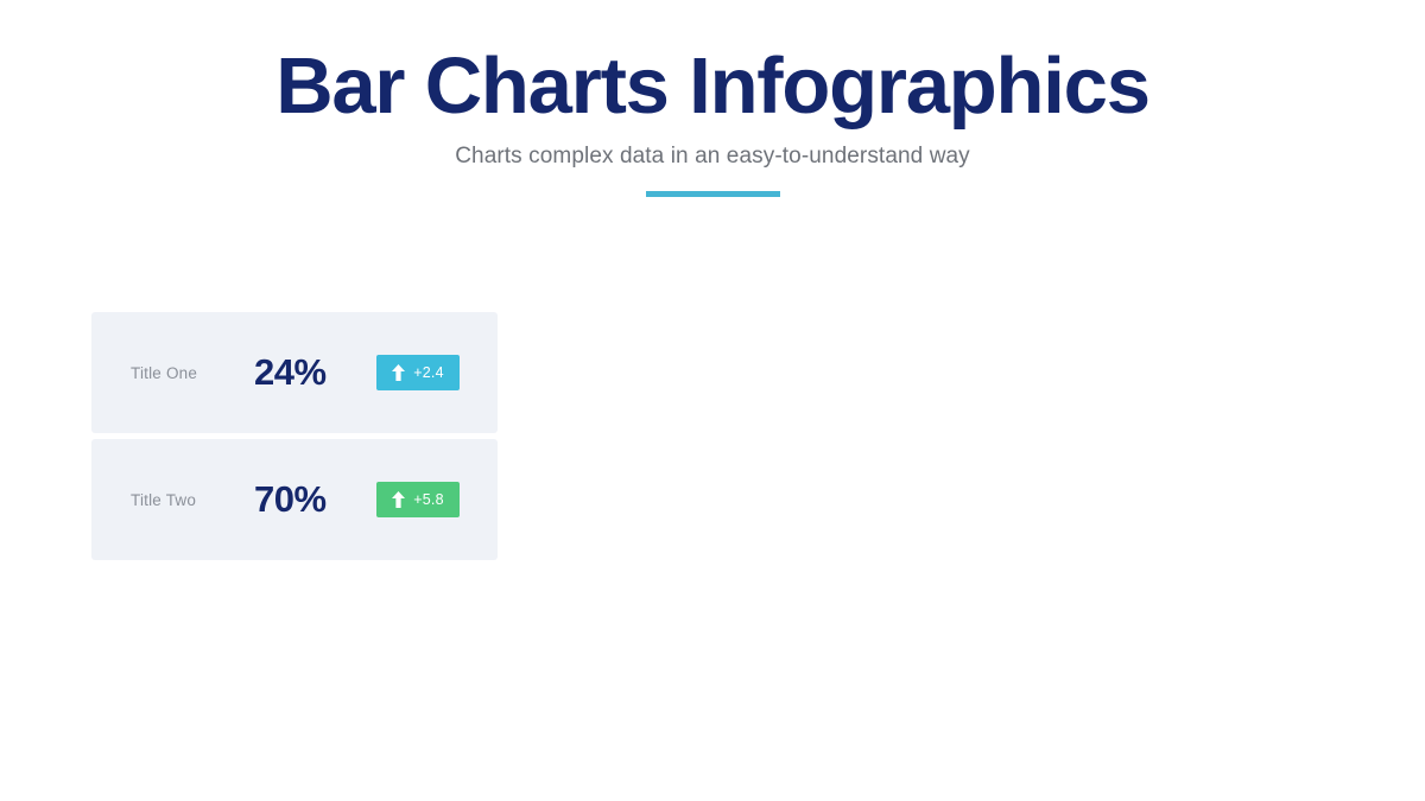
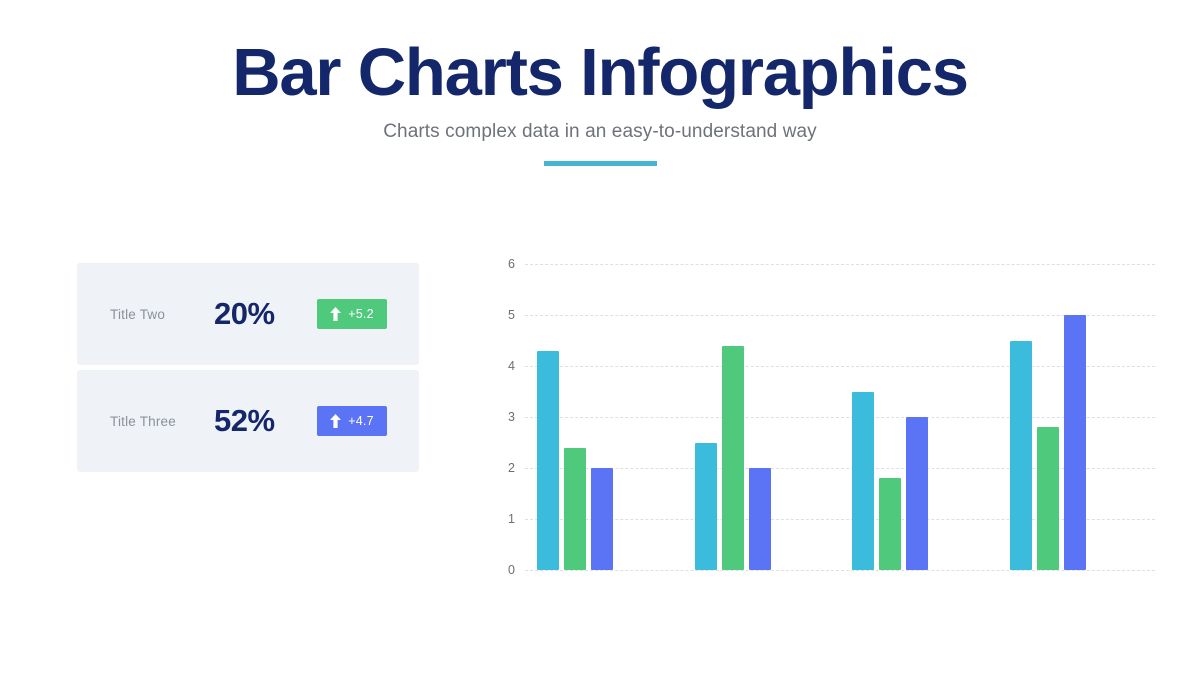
  Bar Charts Infographics
  Charts complex data in an easy-to-understand way
- Title One
- 24%
- +2.4
  Title Two
- 70%
+ 20%
- +5.8
+ +5.2
+ Title Three
+ 52%
+ +4.7
+ 0
+ 1
+ 2
+ 3
+ 4
+ 5
+ 6
